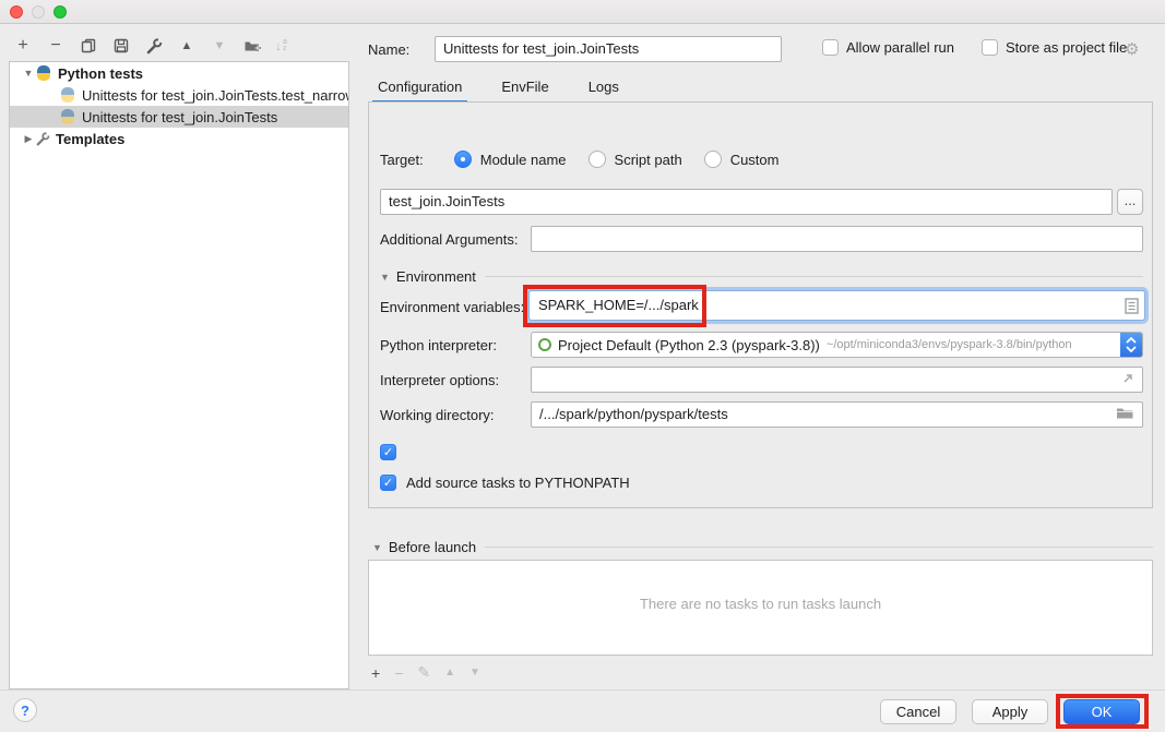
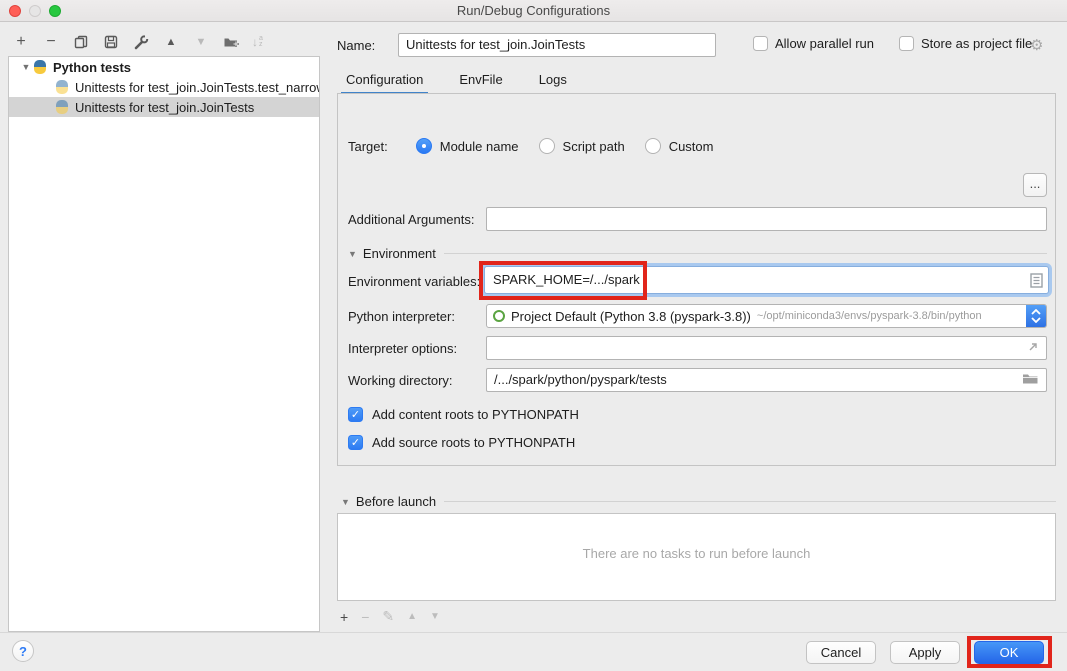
+ Run/Debug Configurations
  +
  −
  ▲
  ▼
  ↓
  ▼
  Python tests
  Unittests for test_join.JoinTests.test_narro
  Unittests for test_join.JoinTests
- ▶
- Templates
  Name:
  Unittests for test_join.JoinTests
  Allow parallel run
  Store as project file
  ⚙
  Configuration
  EnvFile
  Logs
  Target:
  Module name
  Script path
  Custom
- test_join.JoinTests
  ...
  Additional Arguments:
  ▼
  Environment
  Environment variables:
  SPARK_HOME=/.../spark
  Python interpreter:
- Project Default (Python 2.3 (pyspark-3.8))
+ Project Default (Python 3.8 (pyspark-3.8))
  ~/opt/miniconda3/envs/pyspark-3.8/bin/python
  Interpreter options:
  Working directory:
  /.../spark/python/pyspark/tests
  ✓
+ Add content roots to PYTHONPATH
  ✓
- Add source tasks to PYTHONPATH
+ Add source roots to PYTHONPATH
  ▼
  Before launch
- There are no tasks to run tasks launch
+ There are no tasks to run before launch
  +
  −
  ✎
  ▲
  ▼
  ?
  Cancel
  Apply
  OK
